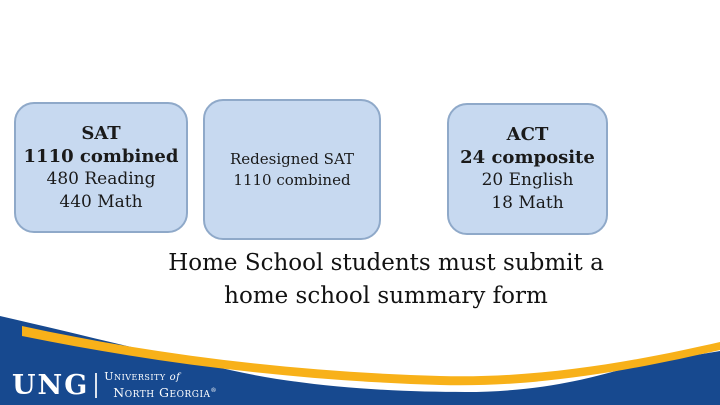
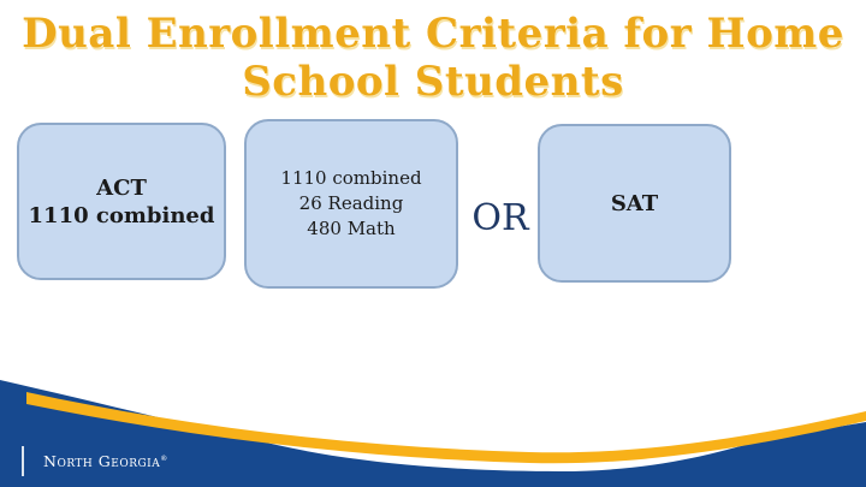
+ Dual Enrollment Criteria for Home
+ School Students
- SAT
+ ACT
  1110 combined
- 480 Reading
- 440 Math
- Redesigned SAT
  1110 combined
+ 26 Reading
+ 480 Math
+ OR
- ACT
+ SAT
- 24 composite
- 20 English
- 18 Math
- Home School students must submit a
- home school summary form
- UNG
- University of
  North Georgia
